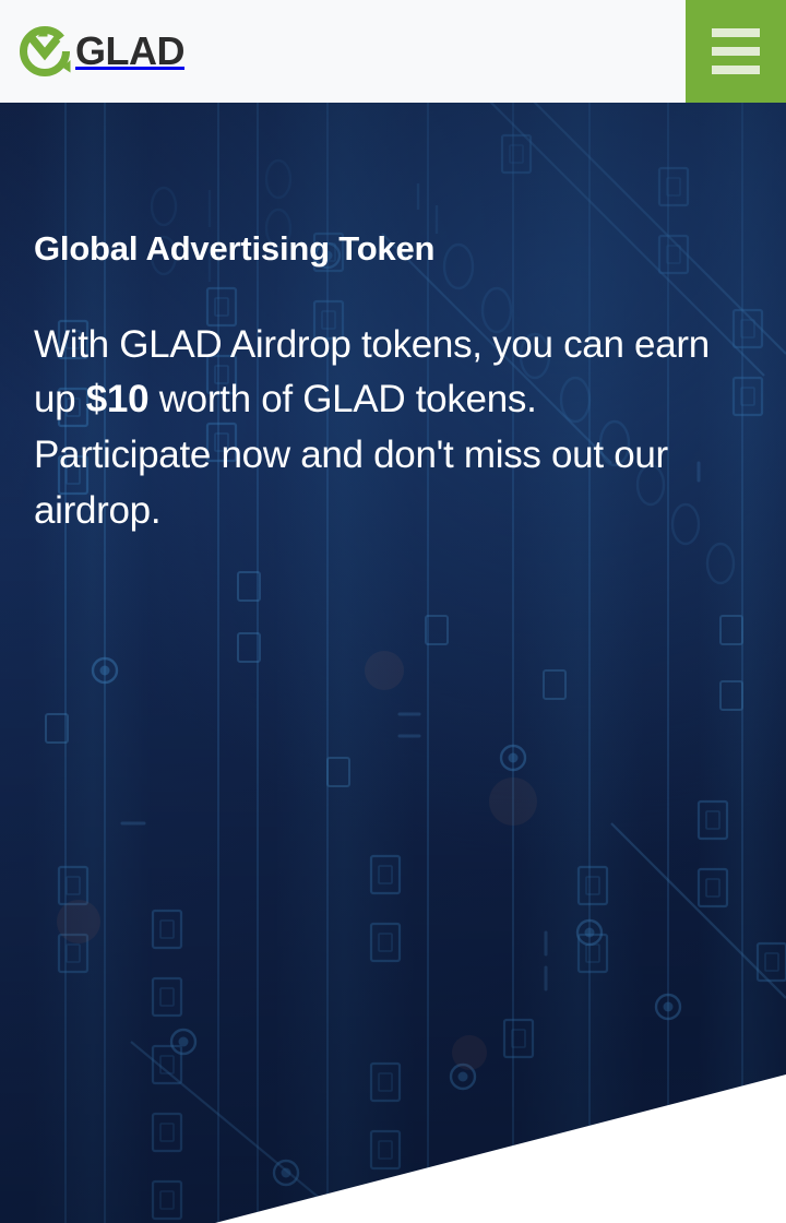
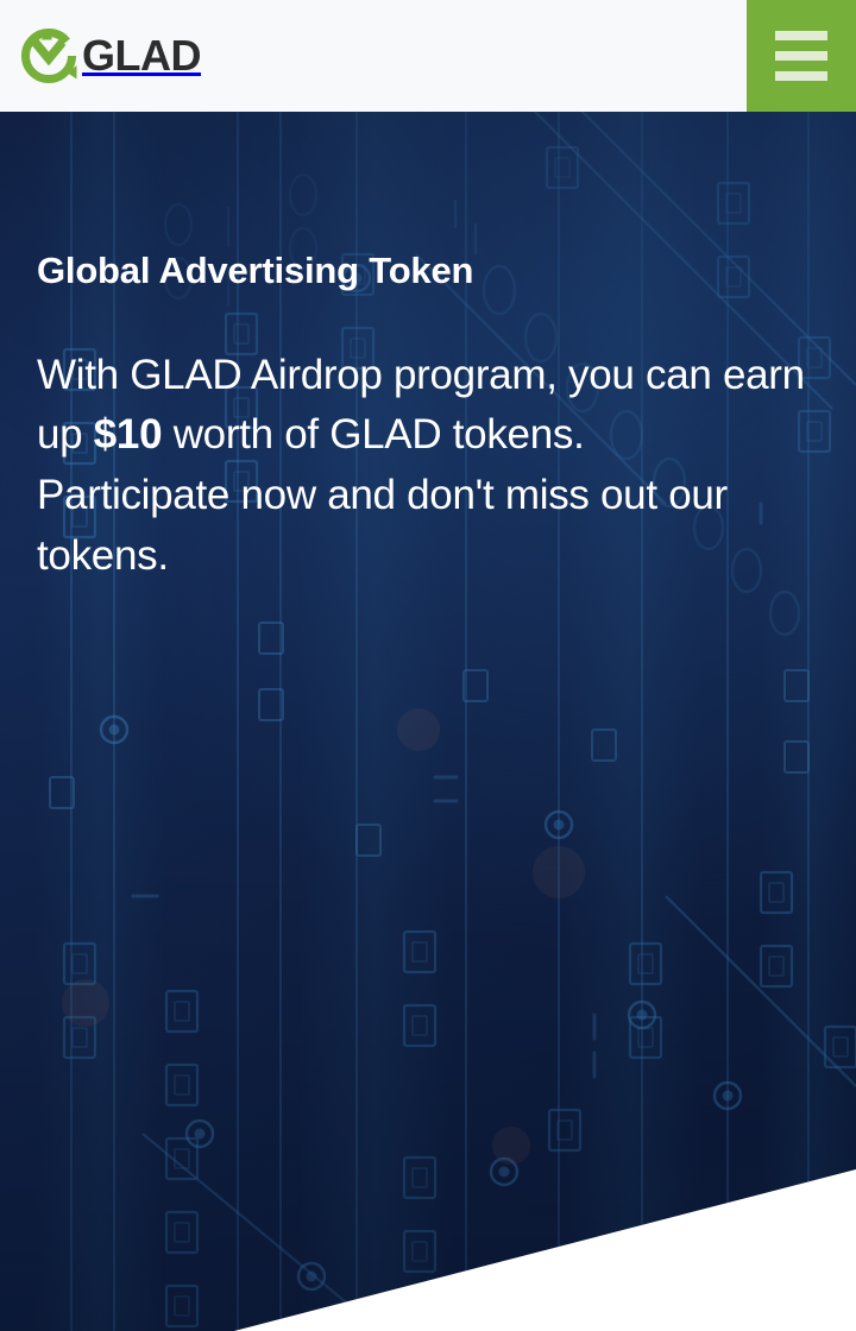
  GLAD
  Global Advertising Token
- With GLAD Airdrop tokens, you can earn up $10 worth of GLAD tokens.
+ With GLAD Airdrop program, you can earn up $10 worth of GLAD tokens.
- Participate now and don't miss out our airdrop.
+ Participate now and don't miss out our tokens.
